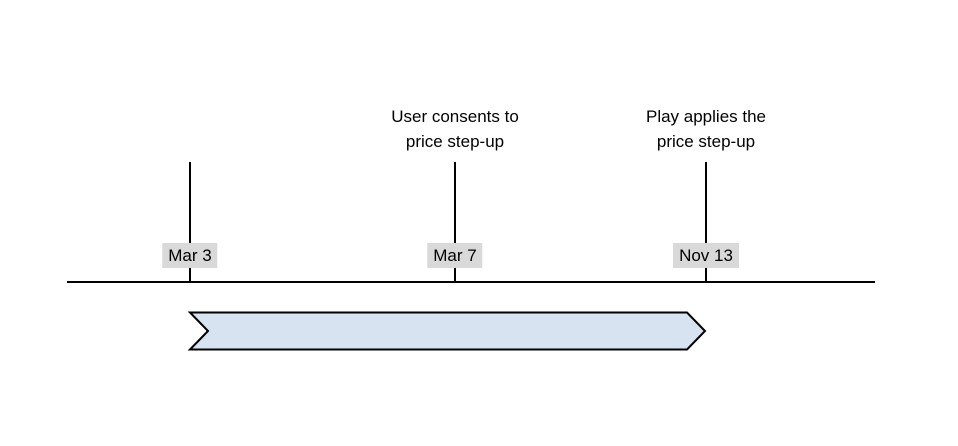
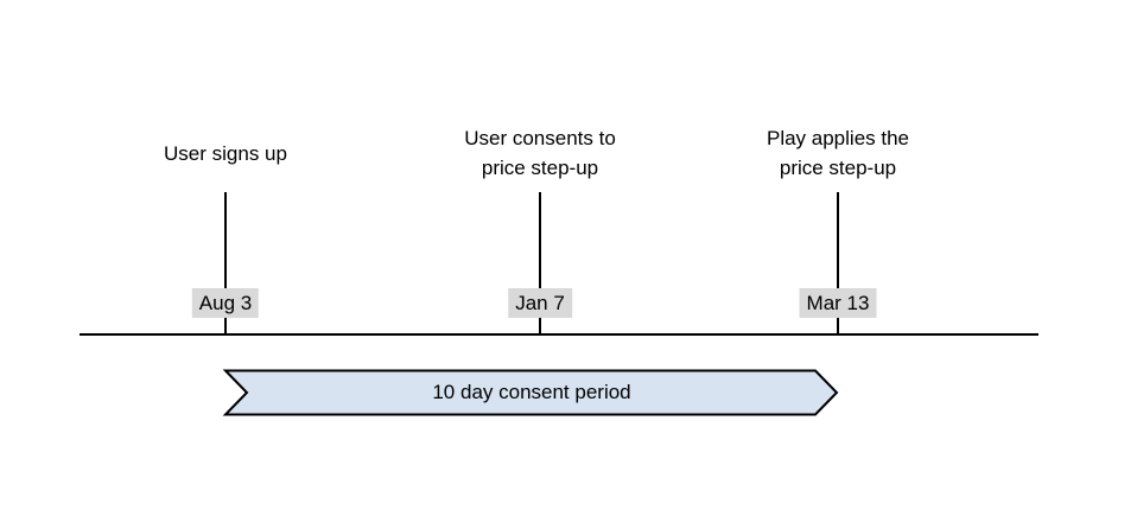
+ User signs up
  User consents to
  price step-up
  Play applies the
  price step-up
- Mar 3
+ Aug 3
- Mar 7
+ Jan 7
- Nov 13
+ Mar 13
+ 10 day consent period
